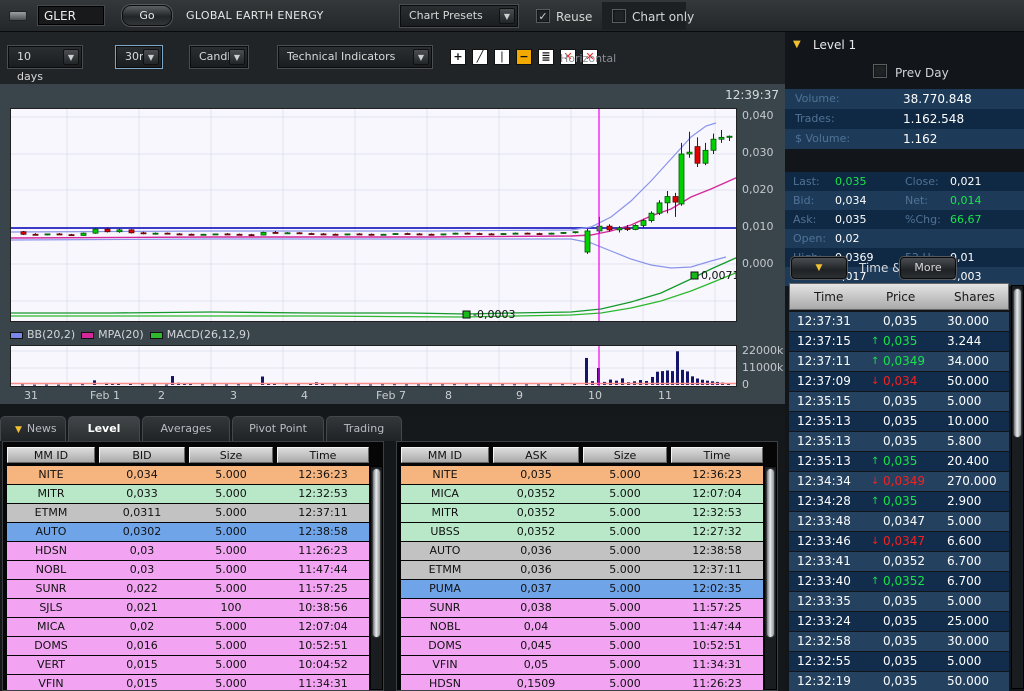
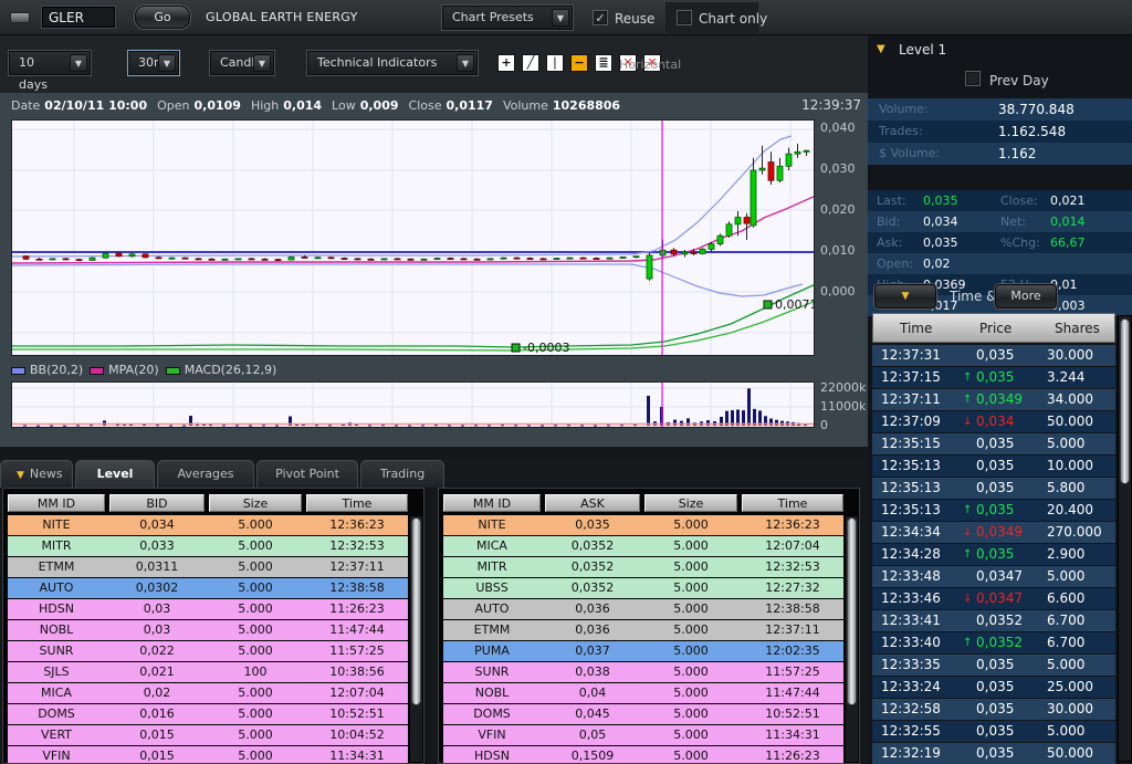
  GLER
  Go
  GLOBAL EARTH ENERGY
  Chart Presets
  ▼
  ✓
  Reuse
  Chart only
  10 days
  ▼
  ▼
  ▼
  Technical Indicators
  ▼
  +
  ╱
  ❘
  −
  ≣
  ✕
  ✕
  Horizontal
+ Date 02/10/11 10:00 Open 0,0109 High 0,014 Low 0,009 Close 0,0117 Volume 10268806
  12:39:37
  -0,0003
  0,0071
  0,040
  0,030
  0,020
  0,010
  0,000
  BB(20,2) MPA(20) MACD(26,12,9)
  22000k
  11000k
  0
- 31
- Feb 1
- 2
- 3
- 4
- Feb 7
- 8
- 9
- 10
- 11
  ▼ News
  Level
  Averages
  Pivot Point
  Trading
  MM ID
  BID
  Size
  Time
  NITE
  0,034
  5.000
  12:36:23
  MITR
  0,033
  5.000
  12:32:53
  ETMM
  0,0311
  5.000
  12:37:11
  AUTO
  0,0302
  5.000
  12:38:58
  HDSN
  0,03
  5.000
  11:26:23
  NOBL
  0,03
  5.000
  11:47:44
  SUNR
  0,022
  5.000
  11:57:25
  SJLS
  0,021
  100
  10:38:56
  MICA
  0,02
  5.000
  12:07:04
  DOMS
  0,016
  5.000
  10:52:51
  VERT
  0,015
  5.000
  10:04:52
  VFIN
  0,015
  5.000
  11:34:31
  MM ID
  ASK
  Size
  Time
  NITE
  0,035
  5.000
  12:36:23
  MICA
  0,0352
  5.000
  12:07:04
  MITR
  0,0352
  5.000
  12:32:53
  UBSS
  0,0352
  5.000
  12:27:32
  AUTO
  0,036
  5.000
  12:38:58
  ETMM
  0,036
  5.000
  12:37:11
  PUMA
  0,037
  5.000
  12:02:35
  SUNR
  0,038
  5.000
  11:57:25
  NOBL
  0,04
  5.000
  11:47:44
  DOMS
  0,045
  5.000
  10:52:51
  VFIN
  0,05
  5.000
  11:34:31
  HDSN
  0,1509
  5.000
  11:26:23
  ▼
  Level 1
  Prev Day
  Volume:
  38.770.848
  Trades:
  1.162.548
  $ Volume:
  1.162
  Last:
  0,035
  Close:
  0,021
  Bid:
  0,034
  Net:
  0,014
  Ask:
  0,035
  %Chg:
  66,67
  Open:
  0,02
  ,01
  ,003
  ▼
  More
  Time
  Price
  Shares
  12:37:31
  0,035
  30.000
  12:37:15
  ↑
  0,035
  3.244
  12:37:11
  ↑
  0,0349
  34.000
  12:37:09
  ↓
  0,034
  50.000
  12:35:15
  0,035
  5.000
  12:35:13
  0,035
  10.000
  12:35:13
  0,035
  5.800
  12:35:13
  ↑
  0,035
  20.400
  12:34:34
  ↓
  0,0349
  270.000
  12:34:28
  ↑
  0,035
  2.900
  12:33:48
  0,0347
  5.000
  12:33:46
  ↓
  0,0347
  6.600
  12:33:41
  0,0352
  6.700
  12:33:40
  ↑
  0,0352
  6.700
  12:33:35
  0,035
  5.000
  12:33:24
  0,035
  25.000
  12:32:58
  0,035
  30.000
  12:32:55
  0,035
  5.000
  12:32:19
  0,035
  50.000
